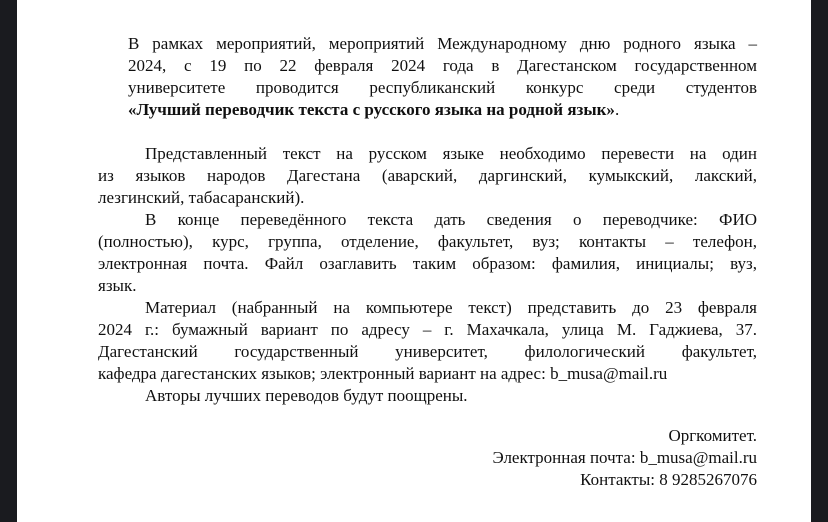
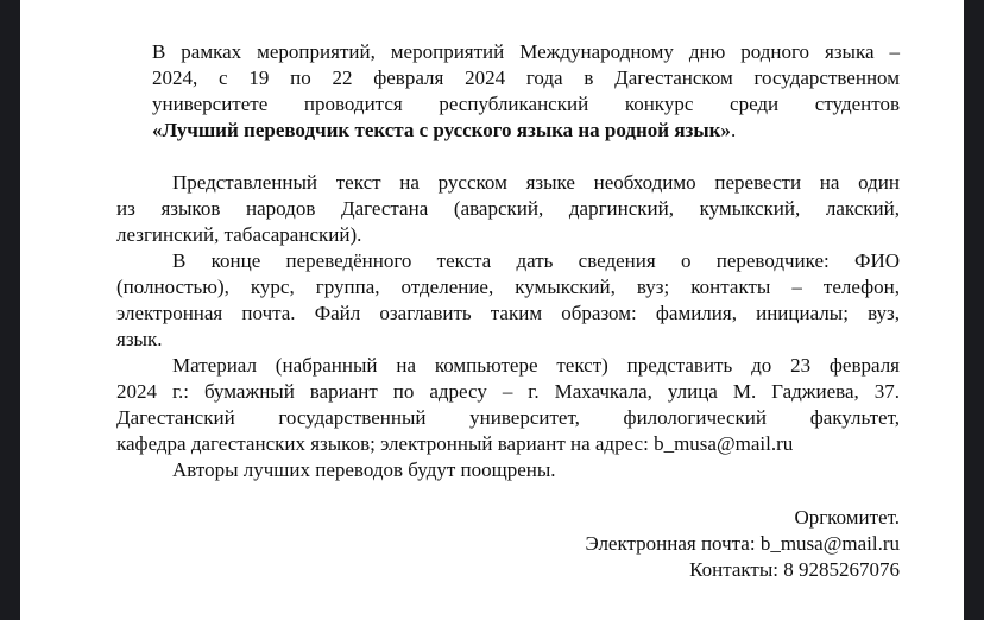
  В рамках мероприятий, мероприятий Международному дню родного языка –
  2024, с 19 по 22 февраля 2024 года в Дагестанском государственном
  университете проводится республиканский конкурс среди студентов
  «Лучший переводчик текста с русского языка на родной язык».
  Представленный текст на русском языке необходимо перевести на один
  из языков народов Дагестана (аварский, даргинский, кумыкский, лакский,
  лезгинский, табасаранский).
  В конце переведённого текста дать сведения о переводчике: ФИО
- (полностью), курс, группа, отделение, факультет, вуз; контакты – телефон,
+ (полностью), курс, группа, отделение, кумыкский, вуз; контакты – телефон,
  электронная почта. Файл озаглавить таким образом: фамилия, инициалы; вуз,
  язык.
  Материал (набранный на компьютере текст) представить до 23 февраля
  2024 г.: бумажный вариант по адресу – г. Махачкала, улица М. Гаджиева, 37.
  Дагестанский государственный университет, филологический факультет,
  кафедра дагестанских языков; электронный вариант на адрес: b_musa@mail.ru
  Авторы лучших переводов будут поощрены.
  Оргкомитет.
  Электронная почта: b_musa@mail.ru
  Контакты: 8 9285267076
